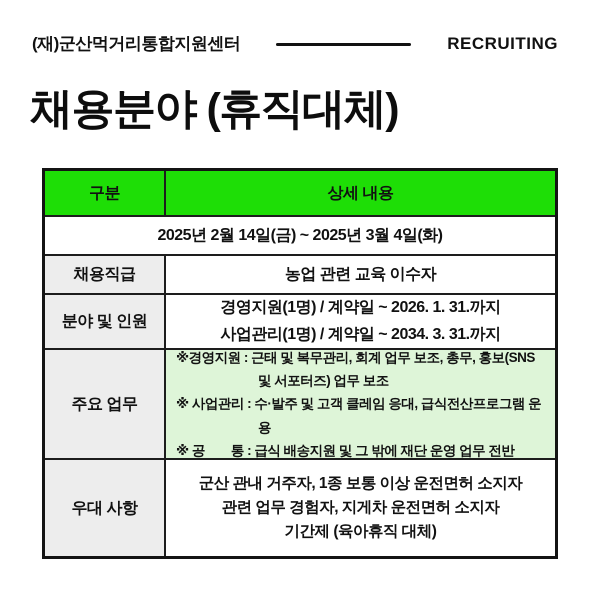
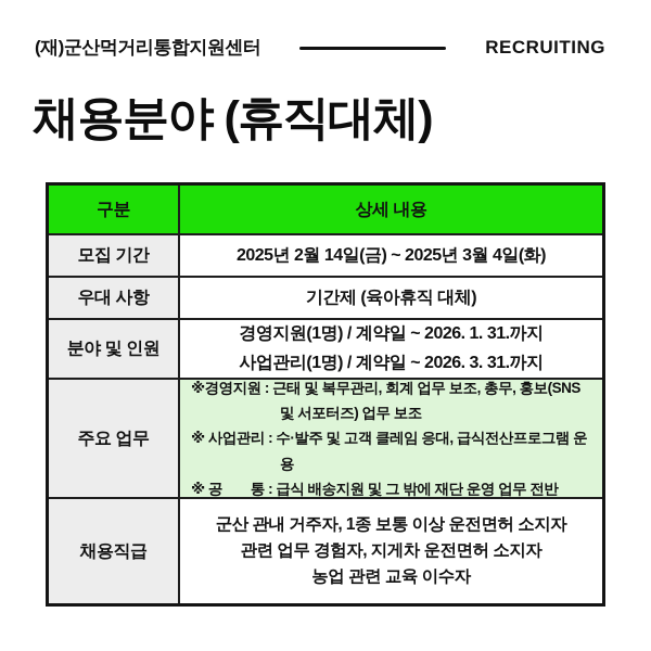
  (재)군산먹거리통합지원센터
  RECRUITING
  채용분야 (휴직대체)
  구분
  상세 내용
+ 모집 기간
  2025년 2월 14일(금) ~ 2025년 3월 4일(화)
- 채용직급
+ 우대 사항
- 농업 관련 교육 이수자
+ 기간제 (육아휴직 대체)
  분야 및 인원
  경영지원(1명) / 계약일 ~ 2026. 1. 31.까지
- 사업관리(1명) / 계약일 ~ 2034. 3. 31.까지
+ 사업관리(1명) / 계약일 ~ 2026. 3. 31.까지
  주요 업무
  ※경영지원 : 근태 및 복무관리, 회계 업무 보조, 총무, 홍보(SNS 및 서포터즈) 업무 보조
  ※ 사업관리 : 수·발주 및 고객 클레임 응대, 급식전산프로그램 운용
  ※ 공 통 : 급식 배송지원 및 그 밖에 재단 운영 업무 전반
- 우대 사항
+ 채용직급
  군산 관내 거주자, 1종 보통 이상 운전면허 소지자
  관련 업무 경험자, 지게차 운전면허 소지자
- 기간제 (육아휴직 대체)
+ 농업 관련 교육 이수자
